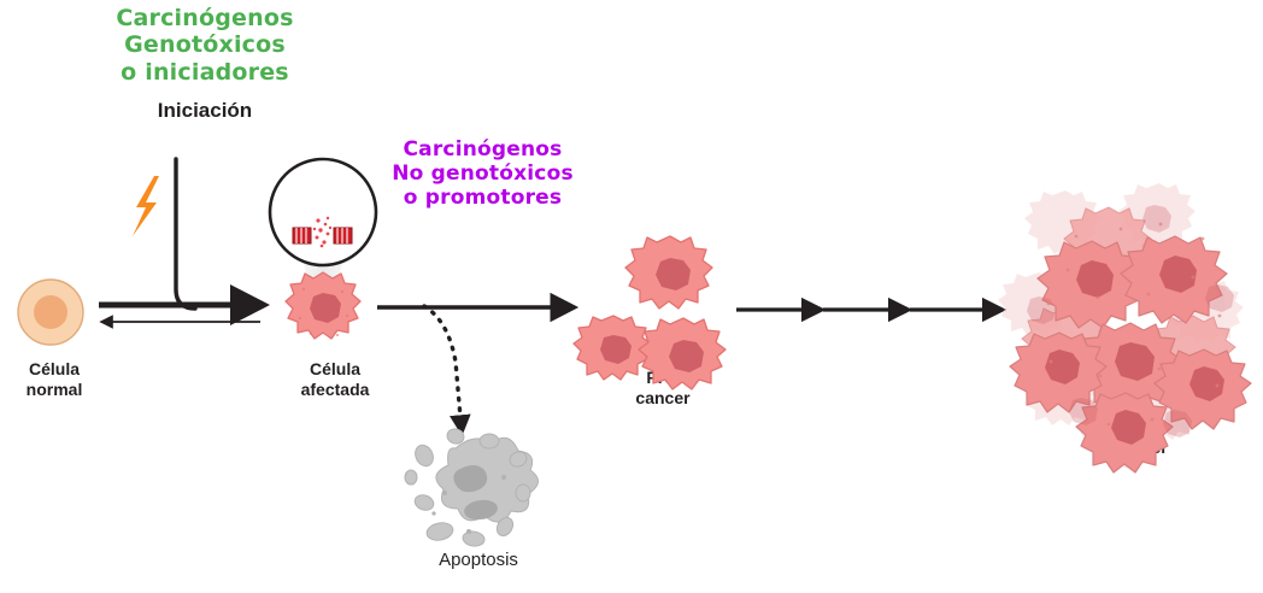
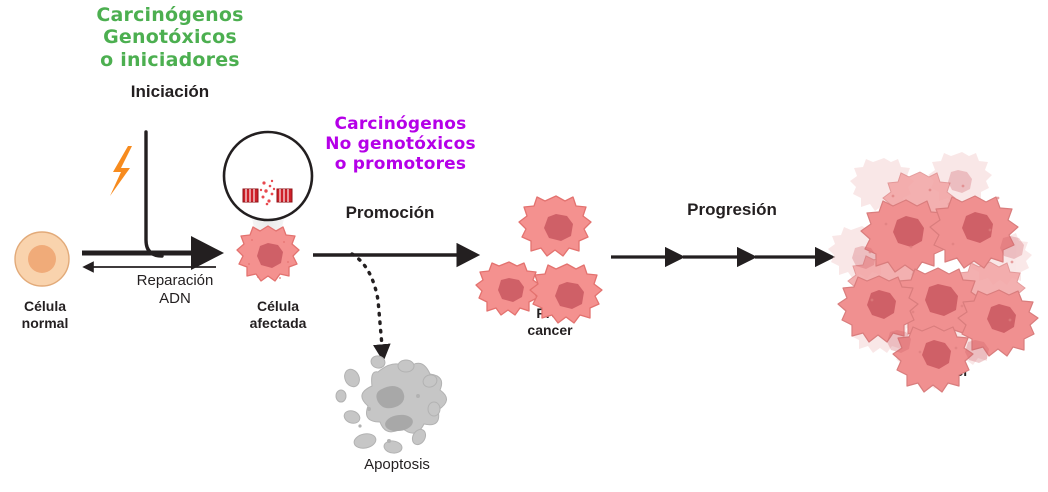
  Carcinógenos
  Genotóxicos
  o iniciadores
  Iniciación
  Carcinógenos
  No genotóxicos
  o promotores
+ Promoción
+ Progresión
+ Reparación
+ ADN
  Célula
  normal
  Célula
  afectada
  cancer
  Apoptosis
